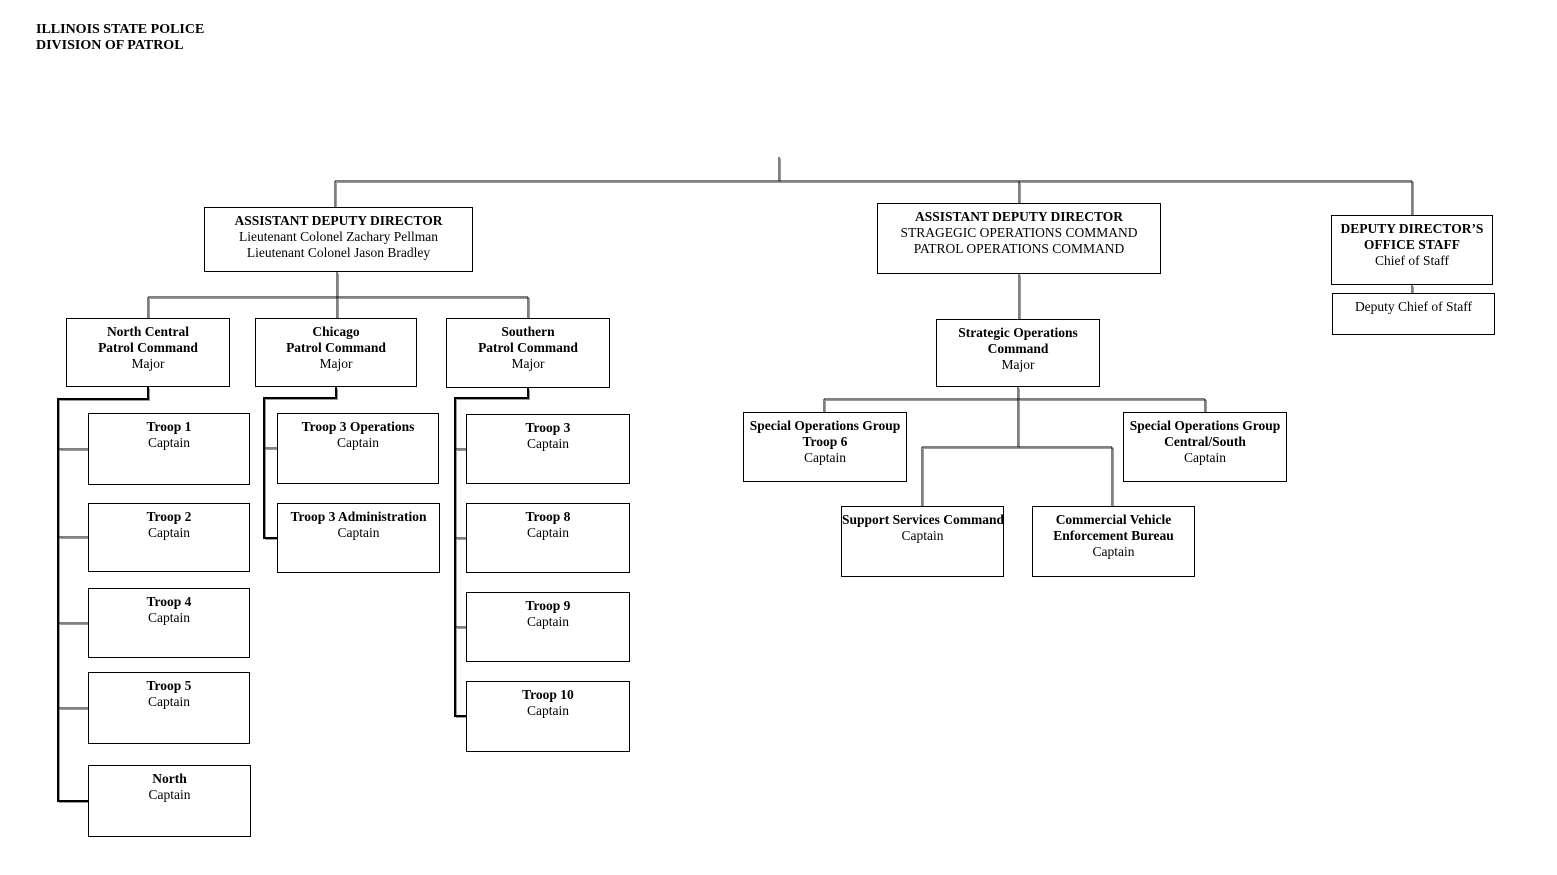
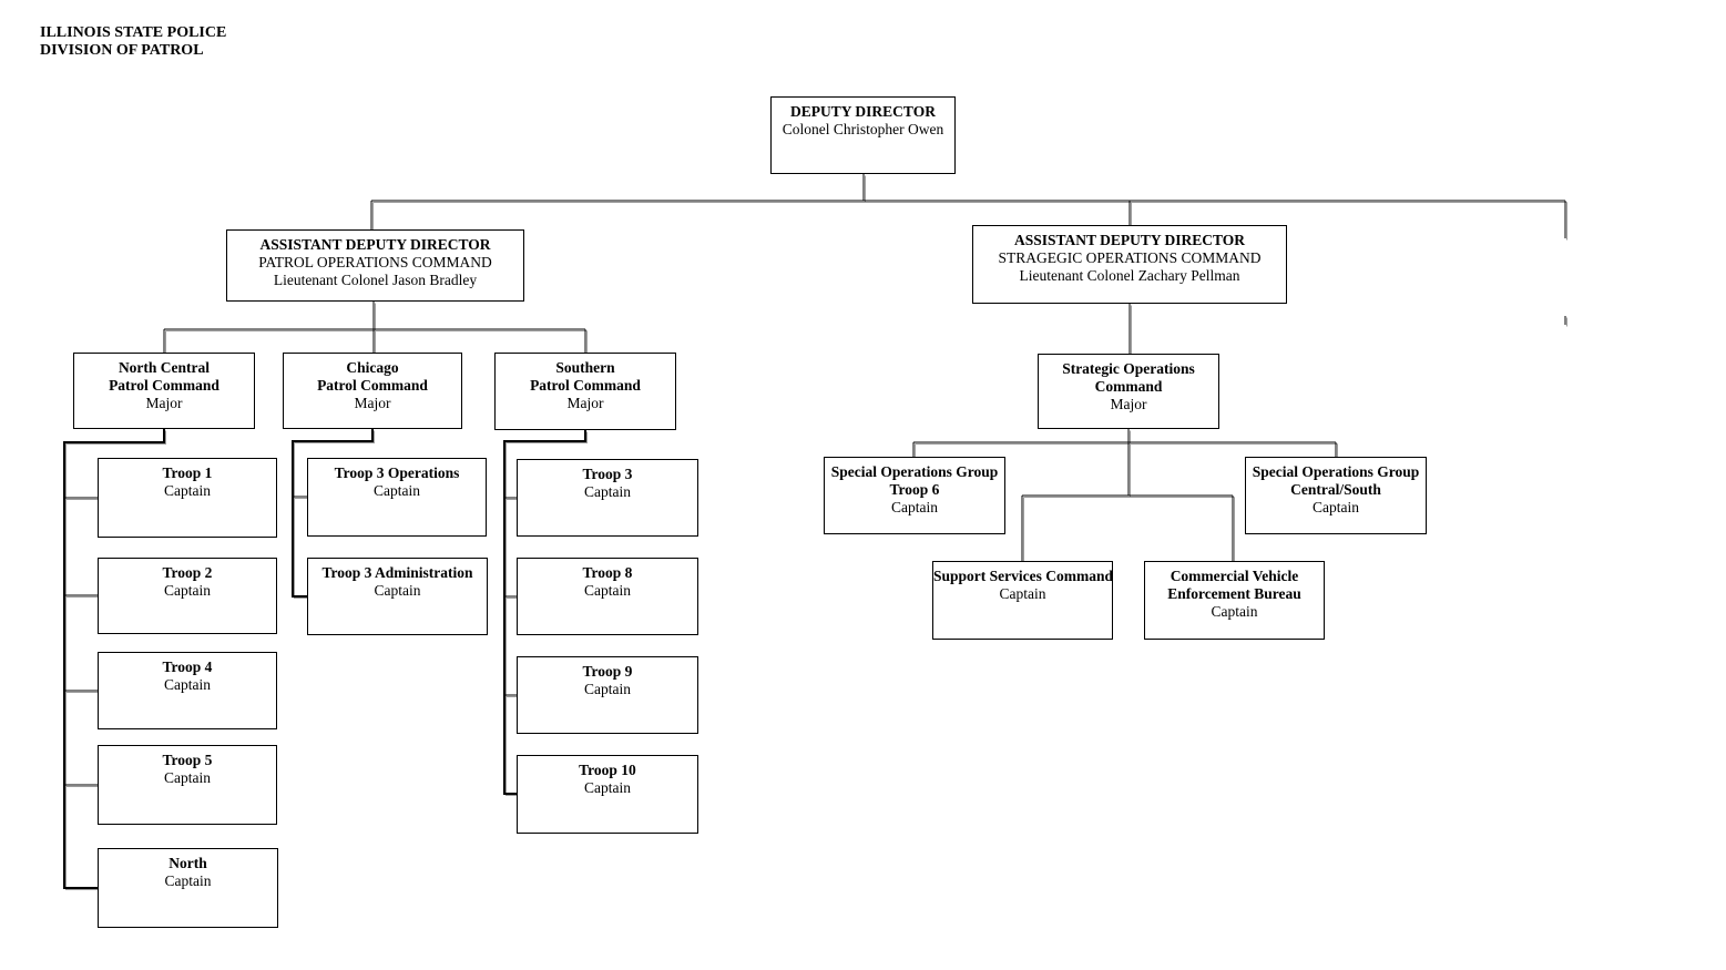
  ILLINOIS STATE POLICE
  DIVISION OF PATROL
+ DEPUTY DIRECTOR
+ Colonel Christopher Owen
  ASSISTANT DEPUTY DIRECTOR
- Lieutenant Colonel Zachary Pellman
+ PATROL OPERATIONS COMMAND
  Lieutenant Colonel Jason Bradley
  ASSISTANT DEPUTY DIRECTOR
  STRAGEGIC OPERATIONS COMMAND
- PATROL OPERATIONS COMMAND
+ Lieutenant Colonel Zachary Pellman
- DEPUTY DIRECTOR’S
- OFFICE STAFF
- Chief of Staff
- Deputy Chief of Staff
  North Central
  Patrol Command
  Major
  Chicago
  Patrol Command
  Major
  Southern
  Patrol Command
  Major
  Strategic Operations
  Command
  Major
  Troop 1
  Captain
  Troop 2
  Captain
  Troop 4
  Captain
  Troop 5
  Captain
  North
  Captain
  Troop 3 Operations
  Captain
  Troop 3 Administration
  Captain
  Troop 3
  Captain
  Troop 8
  Captain
  Troop 9
  Captain
  Troop 10
  Captain
  Special Operations Group
  Troop 6
  Captain
  Special Operations Group
  Central/South
  Captain
  Support Services Command
  Captain
  Commercial Vehicle
  Enforcement Bureau
  Captain
